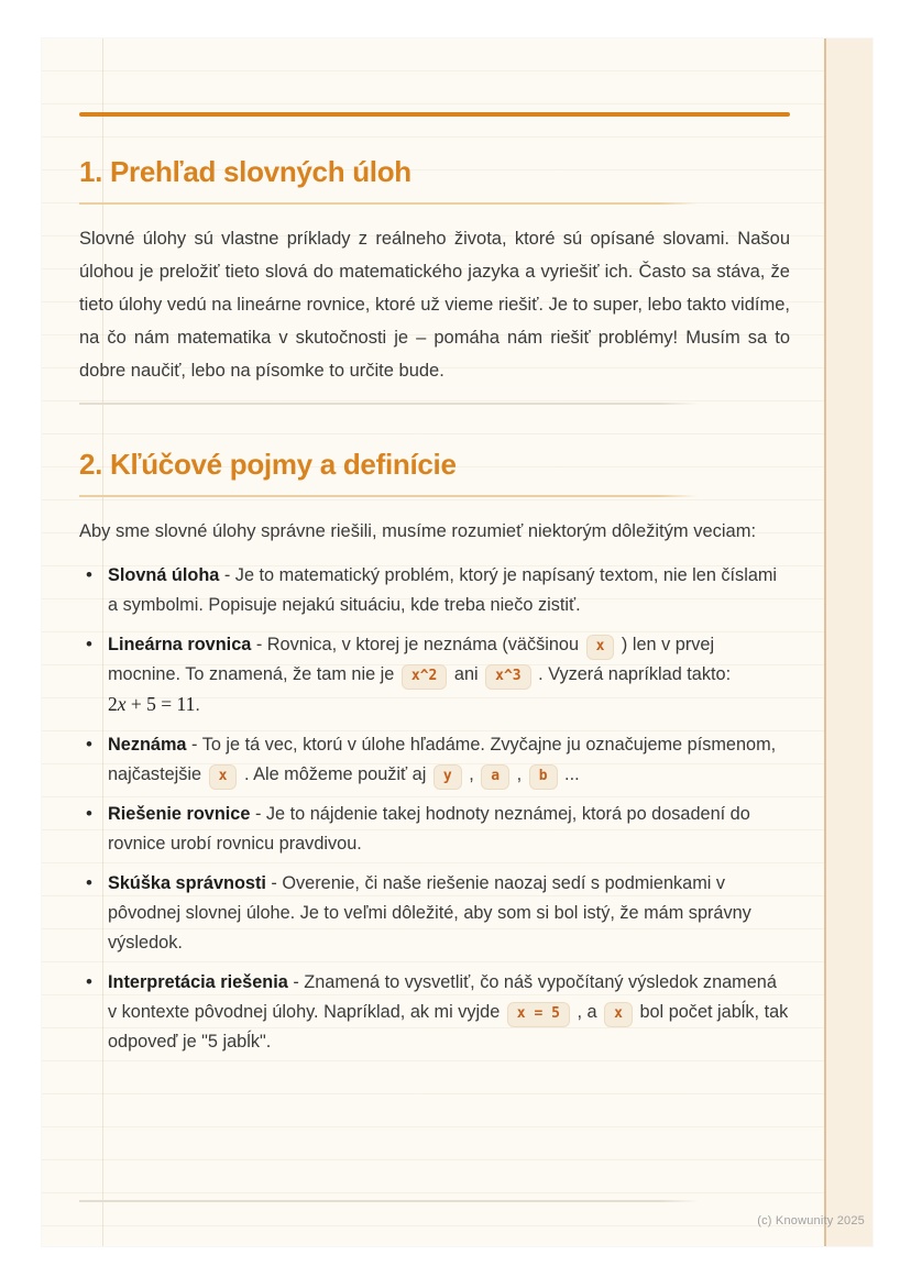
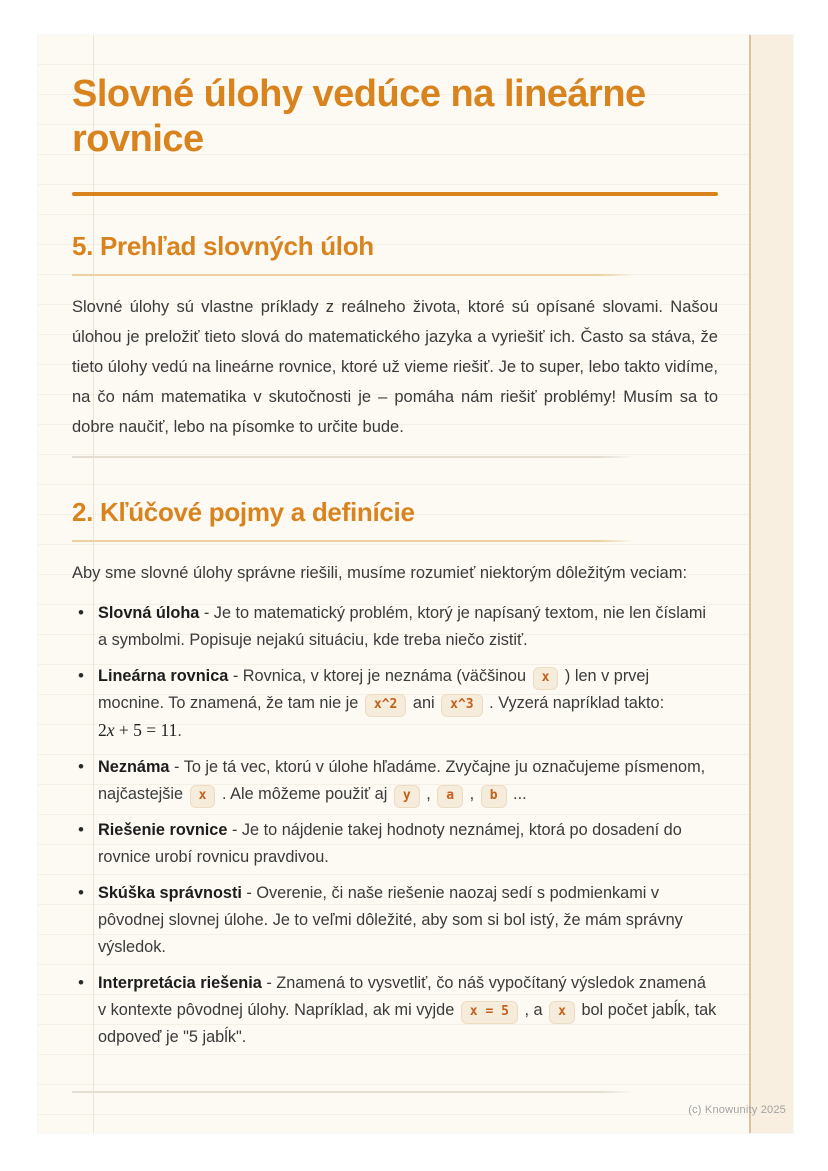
+ Slovné úlohy vedúce na lineárne rovnice
- 1. Prehľad slovných úloh
+ 5. Prehľad slovných úloh
  Slovné úlohy sú vlastne príklady z reálneho života, ktoré sú opísané slovami. Našou úlohou je preložiť tieto slová do matematického jazyka a vyriešiť ich. Často sa stáva, že tieto úlohy vedú na lineárne rovnice, ktoré už vieme riešiť. Je to super, lebo takto vidíme, na čo nám matematika v skutočnosti je – pomáha nám riešiť problémy! Musím sa to dobre naučiť, lebo na písomke to určite bude.
  2. Kľúčové pojmy a definície
  Aby sme slovné úlohy správne riešili, musíme rozumieť niektorým dôležitým veciam:
  Slovná úloha - Je to matematický problém, ktorý je napísaný textom, nie len číslami a symbolmi. Popisuje nejakú situáciu, kde treba niečo zistiť.
  Lineárna rovnica - Rovnica, v ktorej je neznáma (väčšinou x ) len v prvej mocnine. To znamená, že tam nie je x^2 ani x^3 . Vyzerá napríklad takto: 2x + 5 = 11.
  Neznáma - To je tá vec, ktorú v úlohe hľadáme. Zvyčajne ju označujeme písmenom, najčastejšie x . Ale môžeme použiť aj y , a , b ...
  Riešenie rovnice - Je to nájdenie takej hodnoty neznámej, ktorá po dosadení do rovnice urobí rovnicu pravdivou.
  Skúška správnosti - Overenie, či naše riešenie naozaj sedí s podmienkami v pôvodnej slovnej úlohe. Je to veľmi dôležité, aby som si bol istý, že mám správny výsledok.
  Interpretácia riešenia - Znamená to vysvetliť, čo náš vypočítaný výsledok znamená v kontexte pôvodnej úlohy. Napríklad, ak mi vyjde x = 5 , a x bol počet jabĺk, tak odpoveď je "5 jabĺk".
  (c) Knowunity 2025
